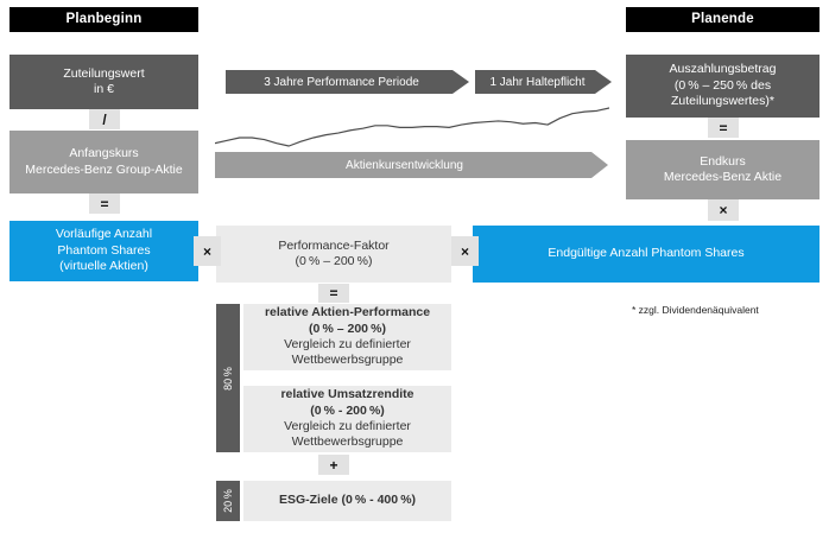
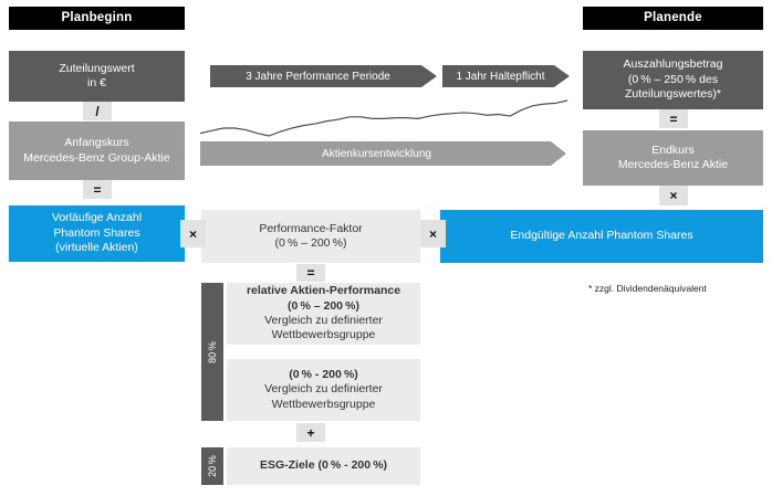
  Planbeginn
  Planende
  Zuteilungswert
  in €
  /
  Anfangskurs
  Mercedes-Benz Group-Aktie
  =
  Vorläufige Anzahl
  Phantom Shares
  (virtuelle Aktien)
  3 Jahre Performance Periode
  1 Jahr Haltepflicht
  Aktienkursentwicklung
  ×
  Performance-Faktor
  (0 % – 200 %)
  ×
  =
  relative Aktien-Performance
  (0 % – 200 %)
  Vergleich zu definierter
  Wettbewerbsgruppe
- relative Umsatzrendite
  (0 % - 200 %)
  Vergleich zu definierter
  Wettbewerbsgruppe
  +
- ESG-Ziele (0 % - 400 %)
+ ESG-Ziele (0 % - 200 %)
  Auszahlungsbetrag
  (0 % – 250 % des
  Zuteilungswertes)*
  =
  Endkurs
  Mercedes-Benz Aktie
  ×
  Endgültige Anzahl Phantom Shares
  * zzgl. Dividendenäquivalent
